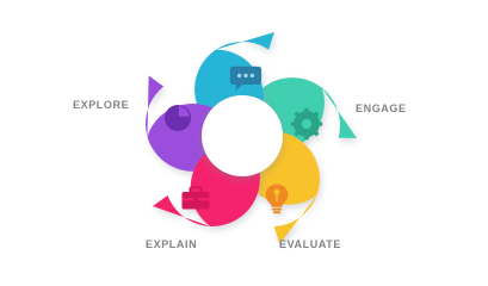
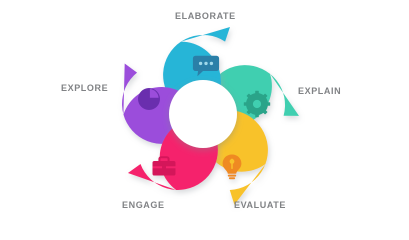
+ ELABORATE
- ENGAGE
+ EXPLAIN
  EVALUATE
- EXPLAIN
+ ENGAGE
  EXPLORE
